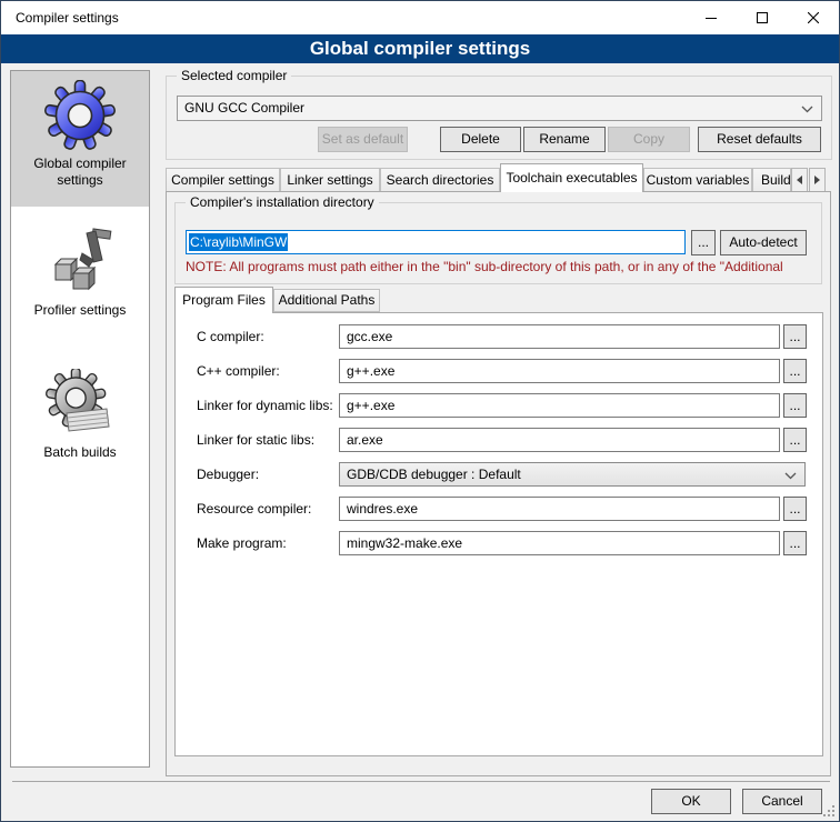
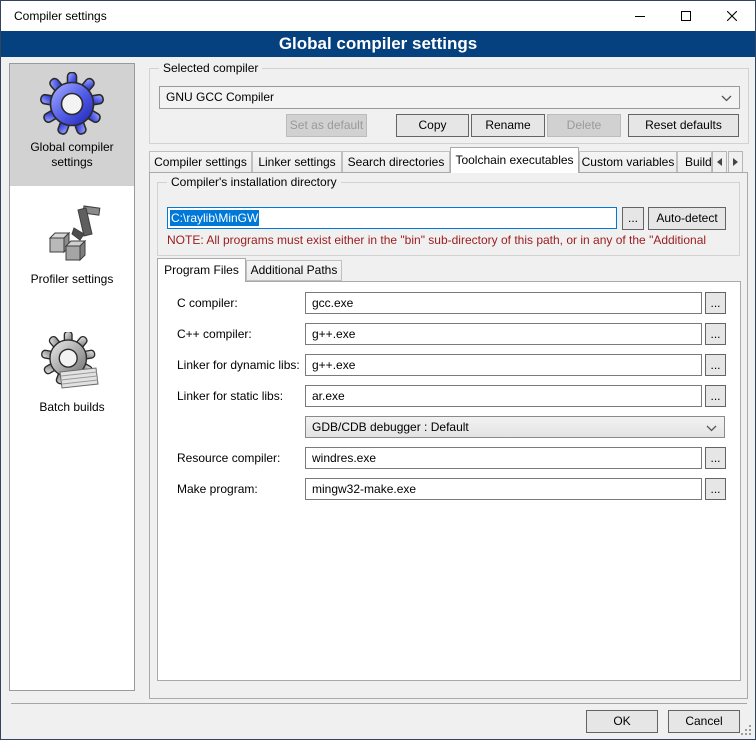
  Compiler settings
  Global compiler settings
  Global compiler settings
  Profiler settings
  Batch builds
  Selected compiler
  GNU GCC Compiler
  Set as default
- Delete
+ Copy
  Rename
- Copy
+ Delete
  Reset defaults
  Compiler settings
  Linker settings
  Search directories
  Toolchain executables
  Custom variables
  Compiler's installation directory
  C:\raylib\MinGW
  ...
  Auto-detect
- NOTE: All programs must path either in the "bin" sub-directory of this path, or in any of the "Additional
+ NOTE: All programs must exist either in the "bin" sub-directory of this path, or in any of the "Additional
  C compiler:
  gcc.exe
  ...
  C++ compiler:
  g++.exe
  ...
  Linker for dynamic libs:
  g++.exe
  ...
  Linker for static libs:
  ar.exe
  ...
- Debugger:
  GDB/CDB debugger : Default
  Resource compiler:
  windres.exe
  ...
  Make program:
  mingw32-make.exe
  ...
  Program Files
  Additional Paths
  OK
  Cancel
